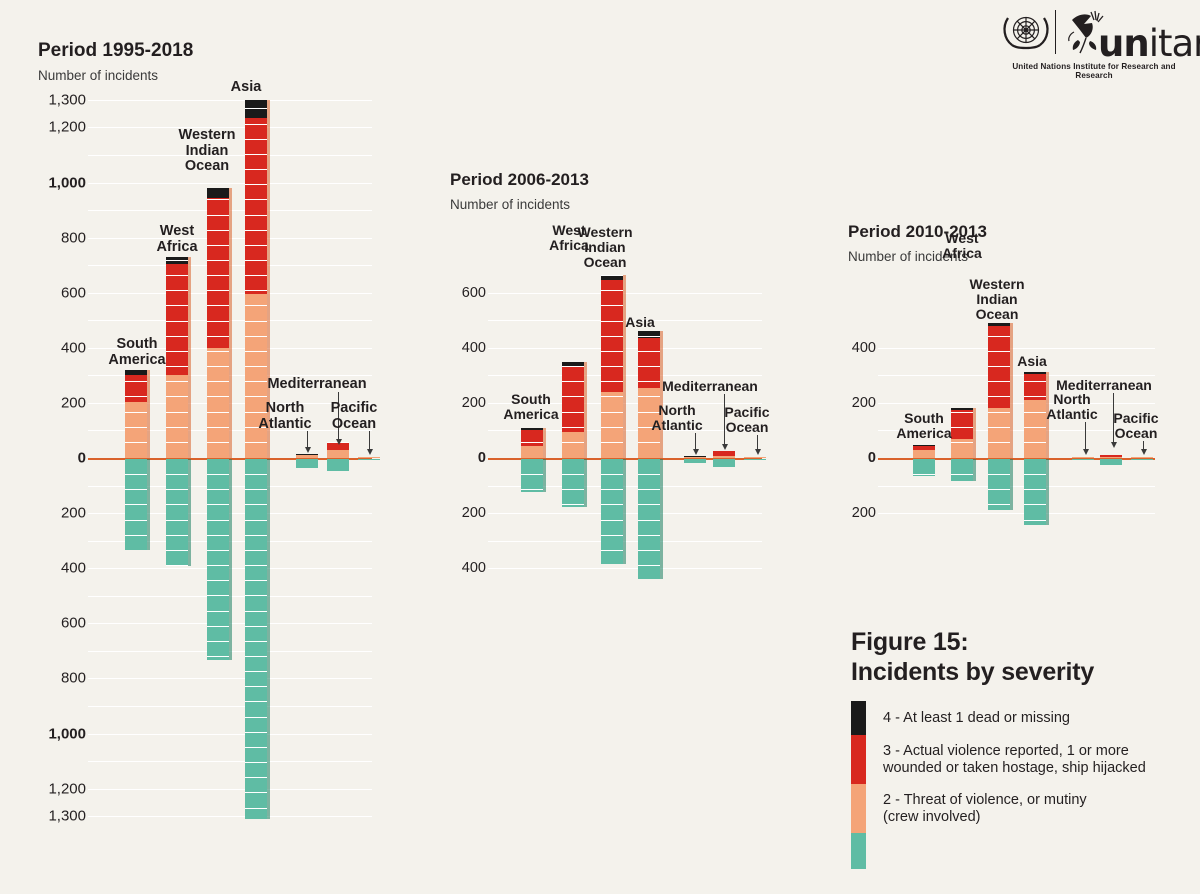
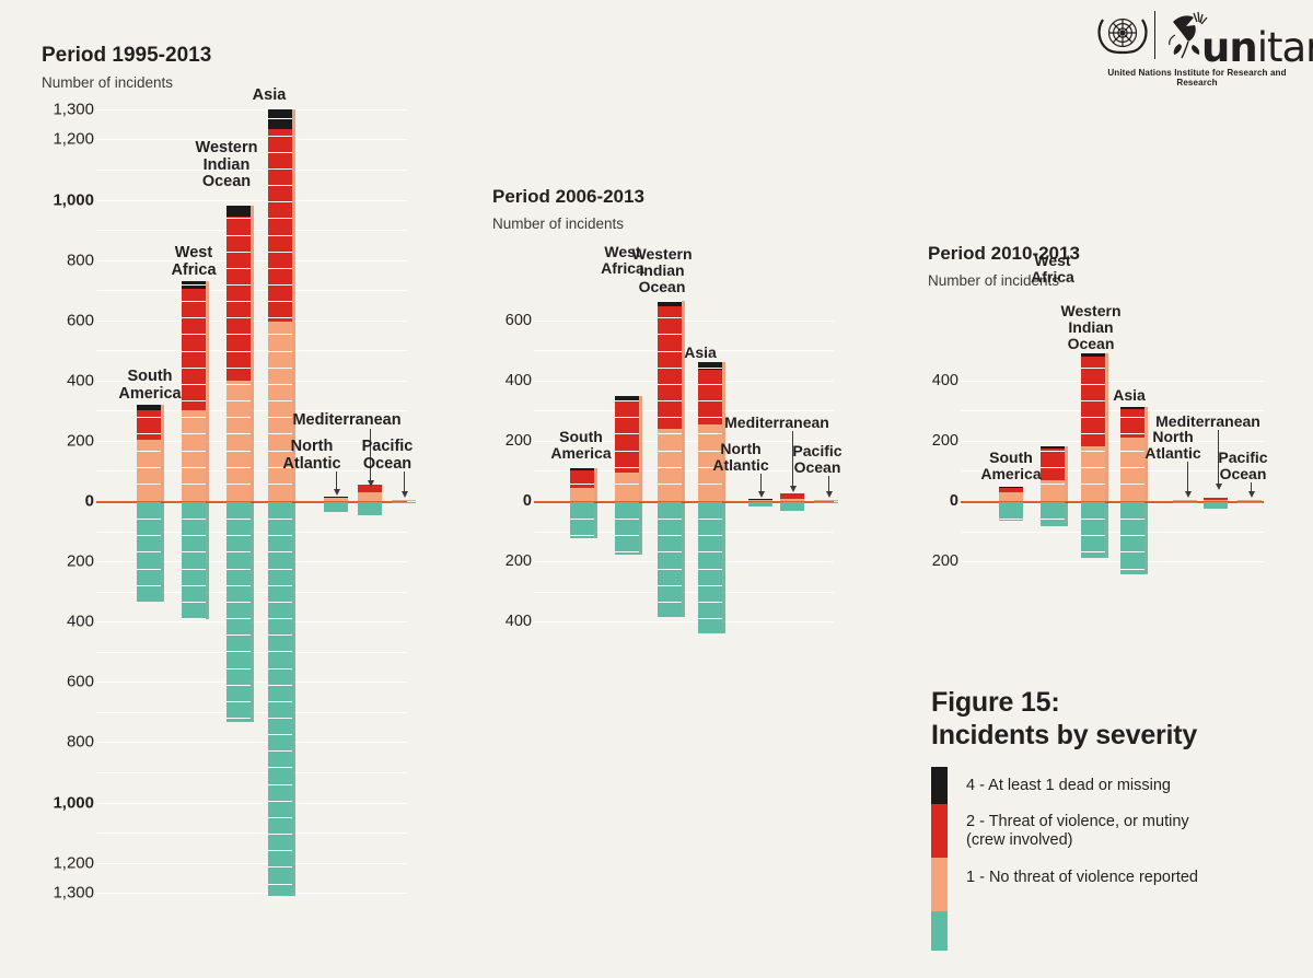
  unita
  United Nations Institute for Research and Research
- Period 1995-2018
+ Period 1995-2013
  Number of incidents
  0
  200
  400
  600
  800
  1,000
  1,200
  1,300
  200
  400
  600
  800
  1,000
  1,200
  1,300
  South
  America
  West
  Africa
  Western
  Indian
  Ocean
  Asia
  North
  Atlantic
  Mediterranean
  Pacific
  Ocean
  Period 2006-2013
  Number of incidents
  0
  200
  400
  600
  200
  400
  South
  America
  West
  Africa
  Western
  Indian
  Ocean
  Asia
  North
  Atlantic
  Mediterranean
  Pacific
  Ocean
  Period 2010-2013
  Number of incidents
  0
  200
  400
  200
  South
  America
  West
  Africa
  Western
  Indian
  Ocean
  Asia
  North
  Atlantic
  Mediterranean
  Pacific
  Ocean
  Figure 15:
  Incidents by severity
  4 - At least 1 dead or missing
- 3 - Actual violence reported, 1 or more
- wounded or taken hostage, ship hijacked
  2 - Threat of violence, or mutiny
  (crew involved)
+ 1 - No threat of violence reported
